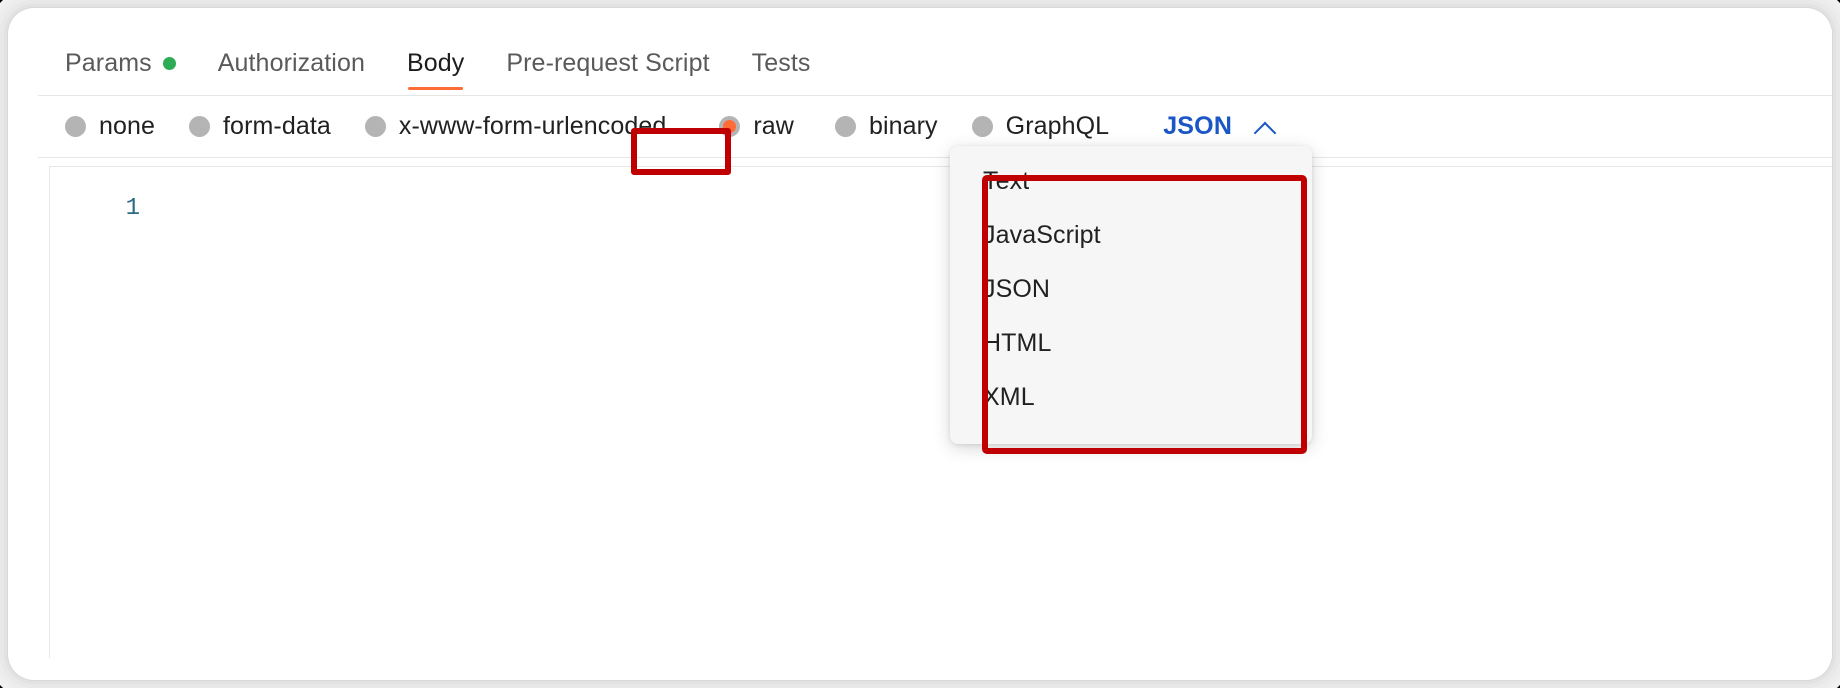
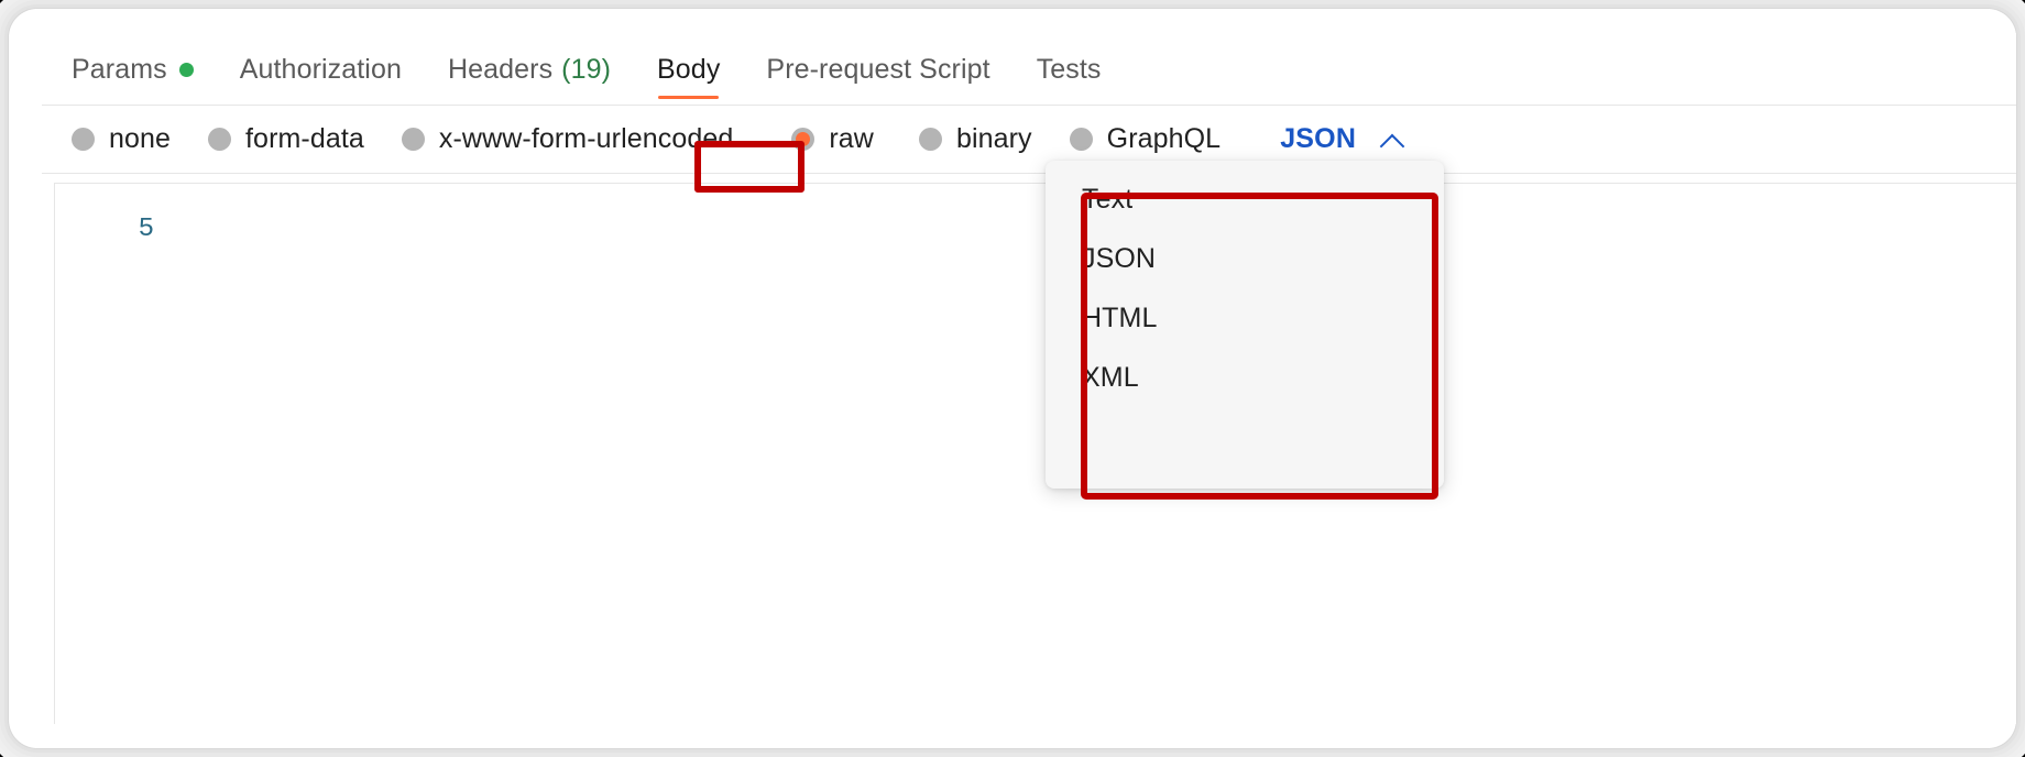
  Params
  Authorization
+ Headers
+ (19)
  Body
  Pre-request Script
  Tests
  none
  form-data
  x-www-form-urlencoded
  raw
  binary
  GraphQL
  JSON
- 1
+ 5
  Text
- JavaScript
  JSON
  HTML
  XML
